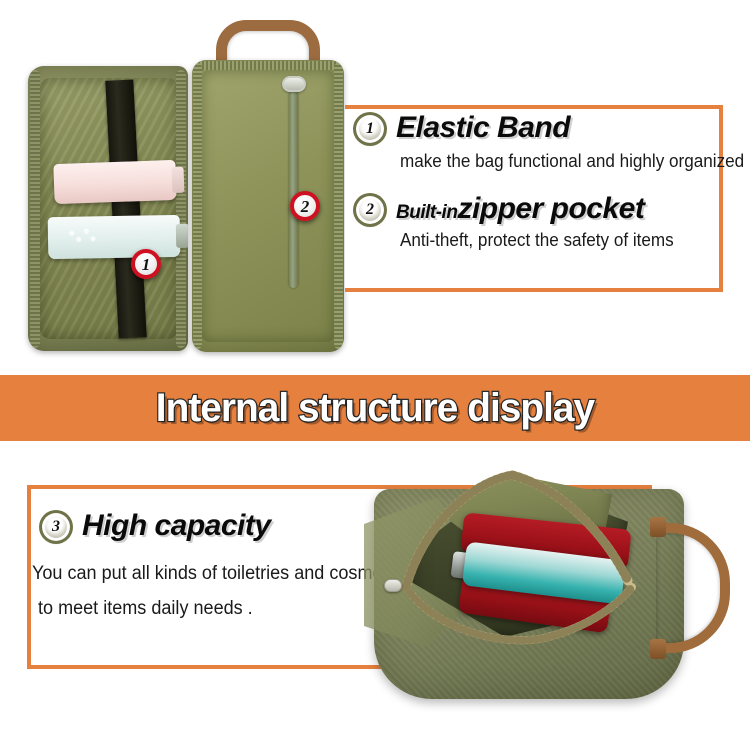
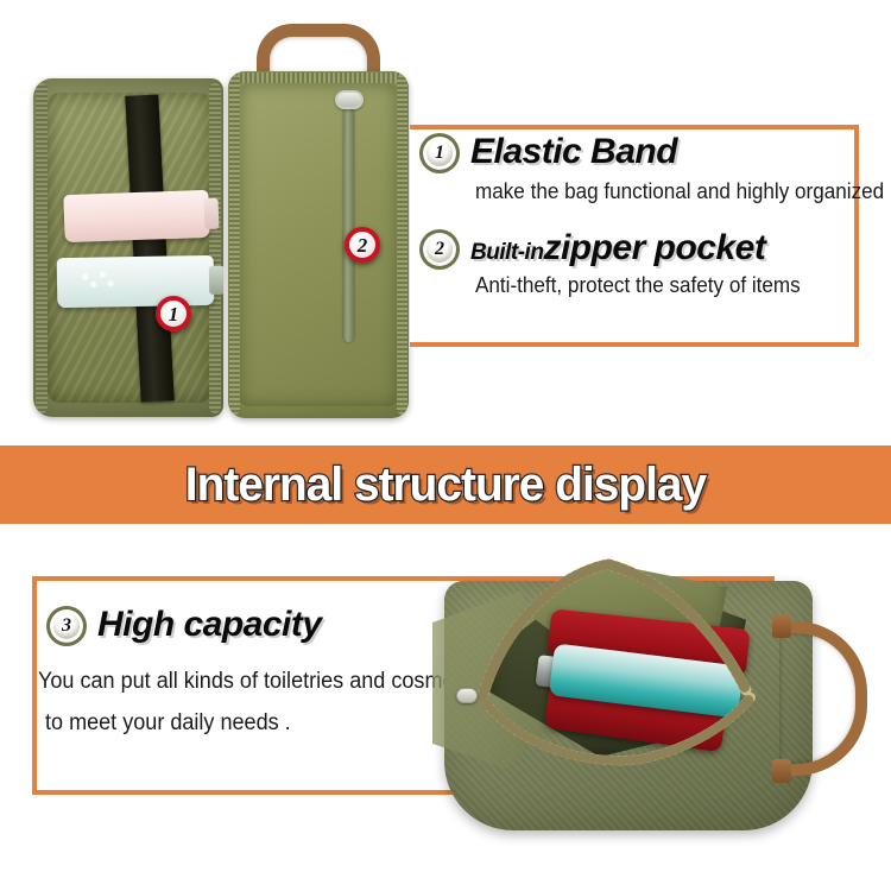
  1
  2
  1
  Elastic Band
  make the bag functional and highly organized
  2
  Built-inzipper pocket
  Anti-theft, protect the safety of items
  Internal structure display
  3
  High capacity
  You can put all kinds of toiletries and cosm
- to meet items daily needs .
+ to meet your daily needs .
